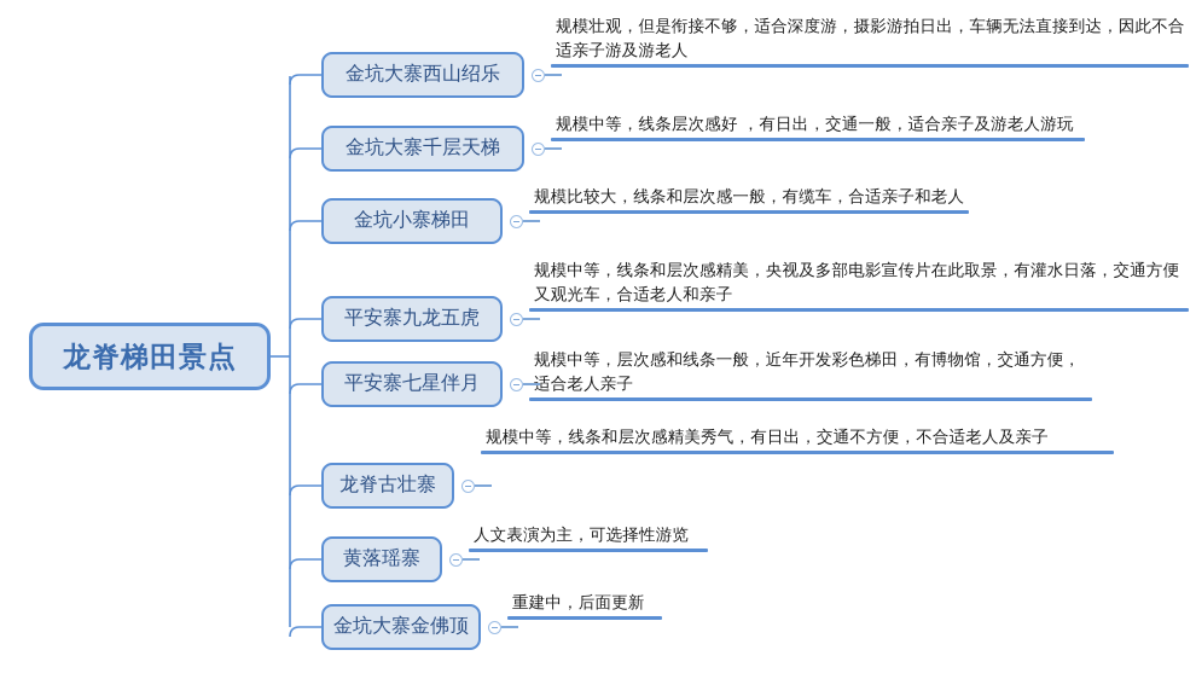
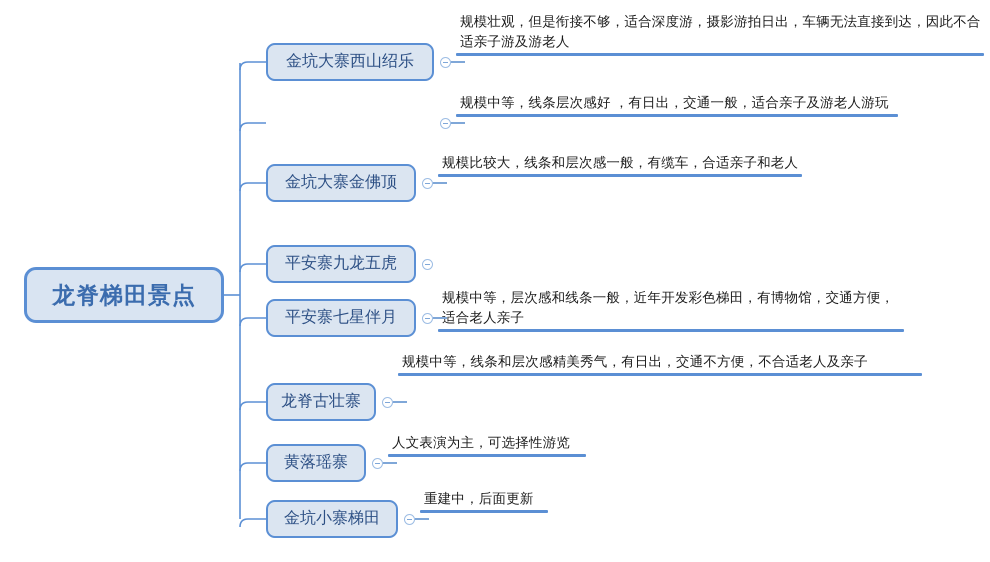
  龙脊梯田景点
  金坑大寨西山绍乐
  规模壮观，但是衔接不够，适合深度游，摄影游拍日出，车辆无法直接到达，因此不合适亲子游及游老人
- 金坑大寨千层天梯
  规模中等，线条层次感好 ，有日出，交通一般，适合亲子及游老人游玩
- 金坑小寨梯田
+ 金坑大寨金佛顶
  规模比较大，线条和层次感一般，有缆车，合适亲子和老人
  平安寨九龙五虎
- 规模中等，线条和层次感精美，央视及多部电影宣传片在此取景，有灌水日落，交通方便又观光车，合适老人和亲子
  平安寨七星伴月
  规模中等，层次感和线条一般，近年开发彩色梯田，有博物馆，交通方便，适合老人亲子
  龙脊古壮寨
  规模中等，线条和层次感精美秀气，有日出，交通不方便，不合适老人及亲子
  黄落瑶寨
  人文表演为主，可选择性游览
- 金坑大寨金佛顶
+ 金坑小寨梯田
  重建中，后面更新
